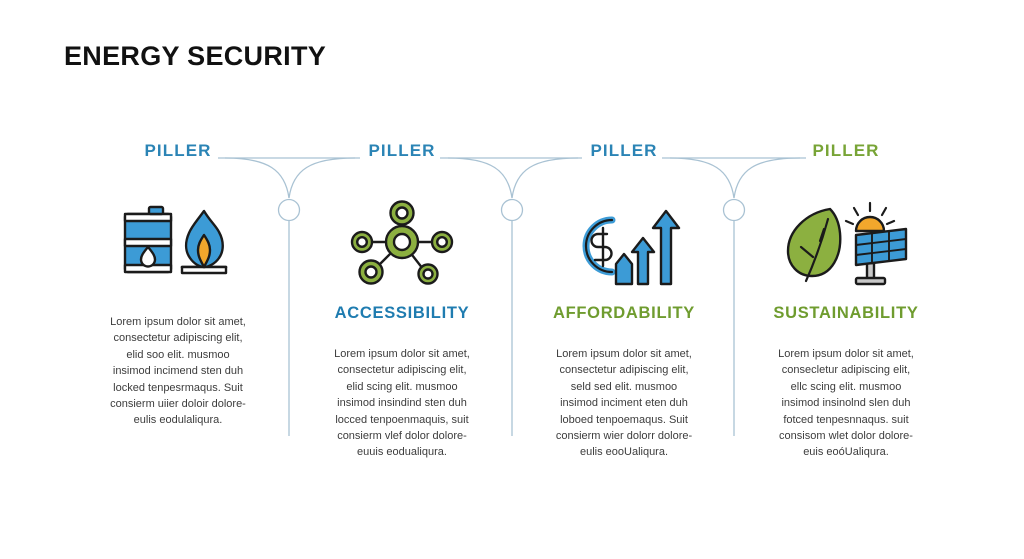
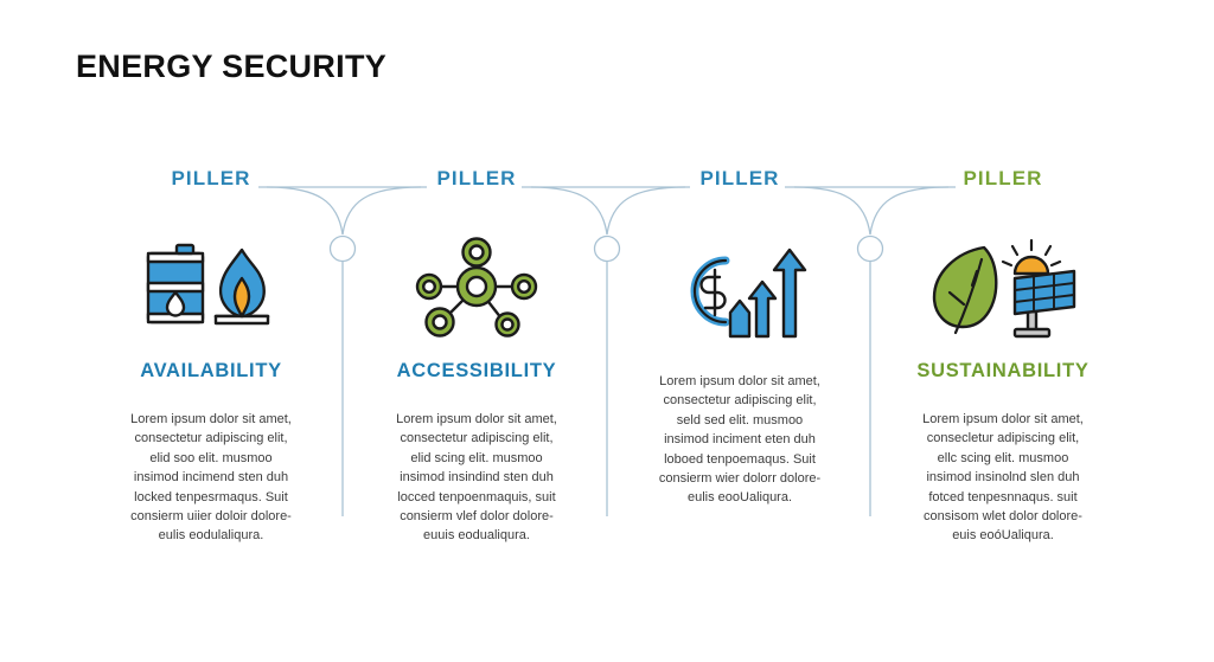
  ENERGY SECURITY
  PILLER
+ AVAILABILITY
  Lorem ipsum dolor sit amet,
  consectetur adipiscing elit,
  elid soo elit. musmoo
  insimod incimend sten duh
  locked tenpesrmaqus. Suit
  consierm uiier doloir dolore-
  eulis eodulaliqura.
  PILLER
  ACCESSIBILITY
  Lorem ipsum dolor sit amet,
  consectetur adipiscing elit,
  elid scing elit. musmoo
  insimod insindind sten duh
  locced tenpoenmaquis, suit
  consierm vlef dolor dolore-
  euuis eodualiqura.
  PILLER
- AFFORDABILITY
  Lorem ipsum dolor sit amet,
  consectetur adipiscing elit,
  seld sed elit. musmoo
  insimod inciment eten duh
  loboed tenpoemaqus. Suit
  consierm wier dolorr dolore-
  eulis eooUaliqura.
  PILLER
  SUSTAINABILITY
  Lorem ipsum dolor sit amet,
  consecletur adipiscing elit,
  ellc scing elit. musmoo
  insimod insinolnd slen duh
  fotced tenpesnnaqus. suit
  consisom wlet dolor dolore-
  euis eoóUaliqura.
